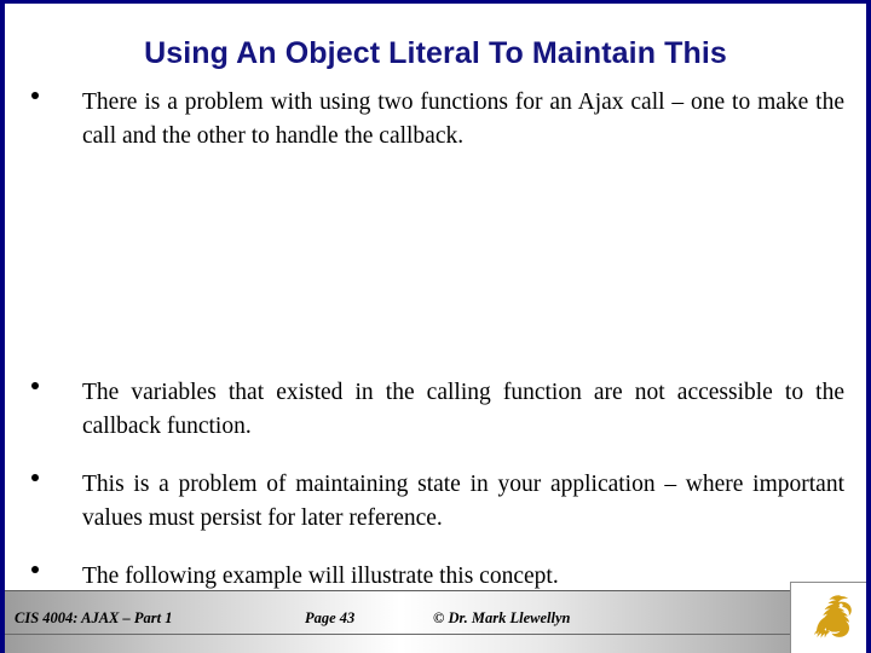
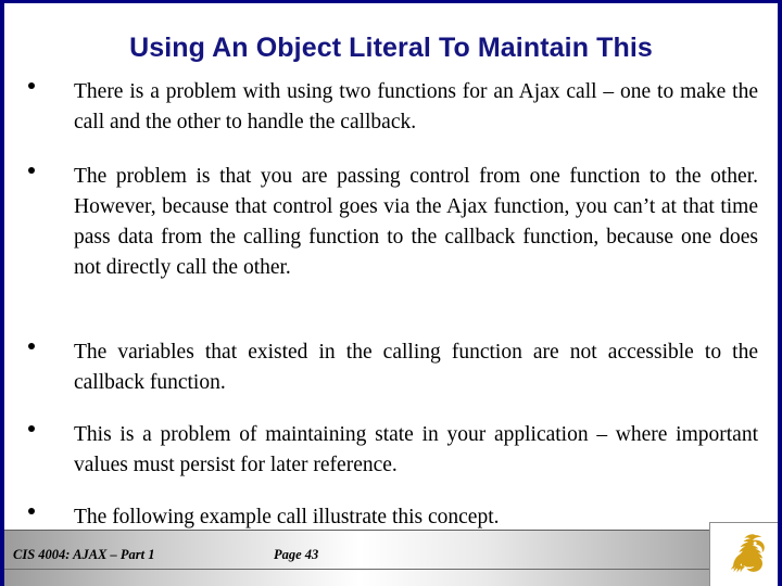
  Using An Object Literal To Maintain This
  There is a problem with using two functions for an Ajax call – one to make the call and the other to handle the callback.
+ The problem is that you are passing control from one function to the other. However, because that control goes via the Ajax function, you can’t at that time pass data from the calling function to the callback function, because one does not directly call the other.
  The variables that existed in the calling function are not accessible to the callback function.
  This is a problem of maintaining state in your application – where important values must persist for later reference.
- The following example will illustrate this concept.
+ The following example call illustrate this concept.
  CIS 4004: AJAX – Part 1
  Page 43
- © Dr. Mark Llewellyn
